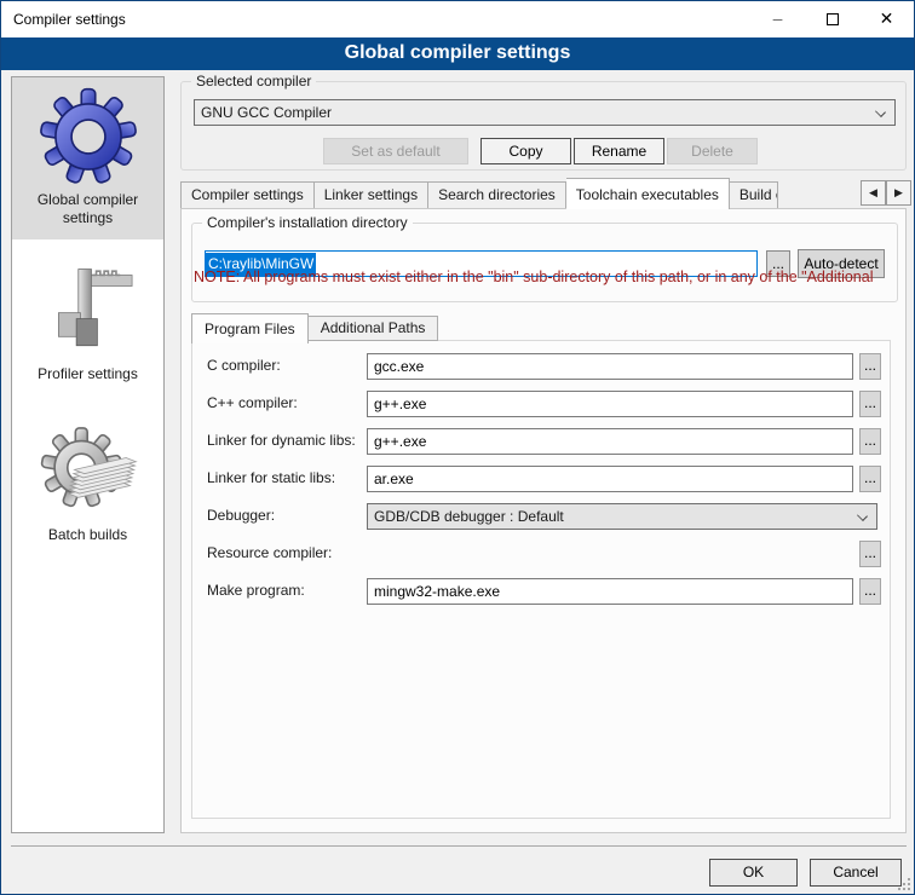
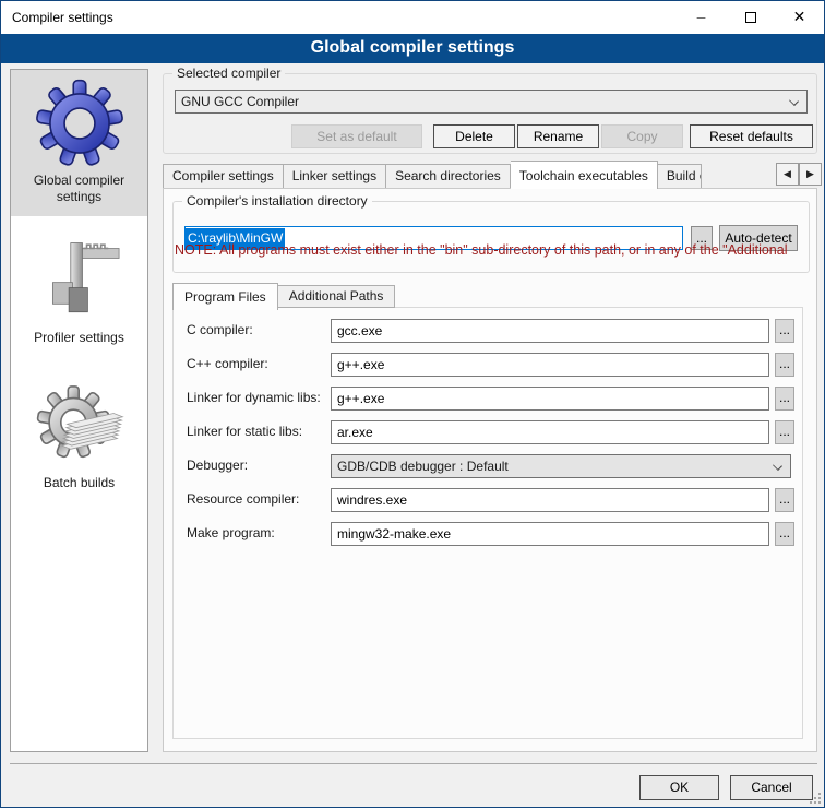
  Compiler settings
  –
  ✕
  Global compiler settings
  Global compiler settings
  Profiler settings
  Batch builds
  Selected compiler
  GNU GCC Compiler
  Set as default
- Copy
+ Delete
  Rename
- Delete
+ Copy
+ Reset defaults
  Compiler settings
  Linker settings
  Search directories
  Toolchain executables
  ◀
  ▶
  Compiler's installation directory
  C:\raylib\MinGW
  ...
  Auto-detect
  NOTE: All programs must exist either in the "bin" sub-directory of this path, or in any of the "Additional
  Program Files
  Additional Paths
  C compiler:
  gcc.exe
  ...
  C++ compiler:
  g++.exe
  ...
  Linker for dynamic libs:
  g++.exe
  ...
  Linker for static libs:
  ar.exe
  ...
  Debugger:
  GDB/CDB debugger : Default
  Resource compiler:
+ windres.exe
  ...
  Make program:
  mingw32-make.exe
  ...
  OK
  Cancel
